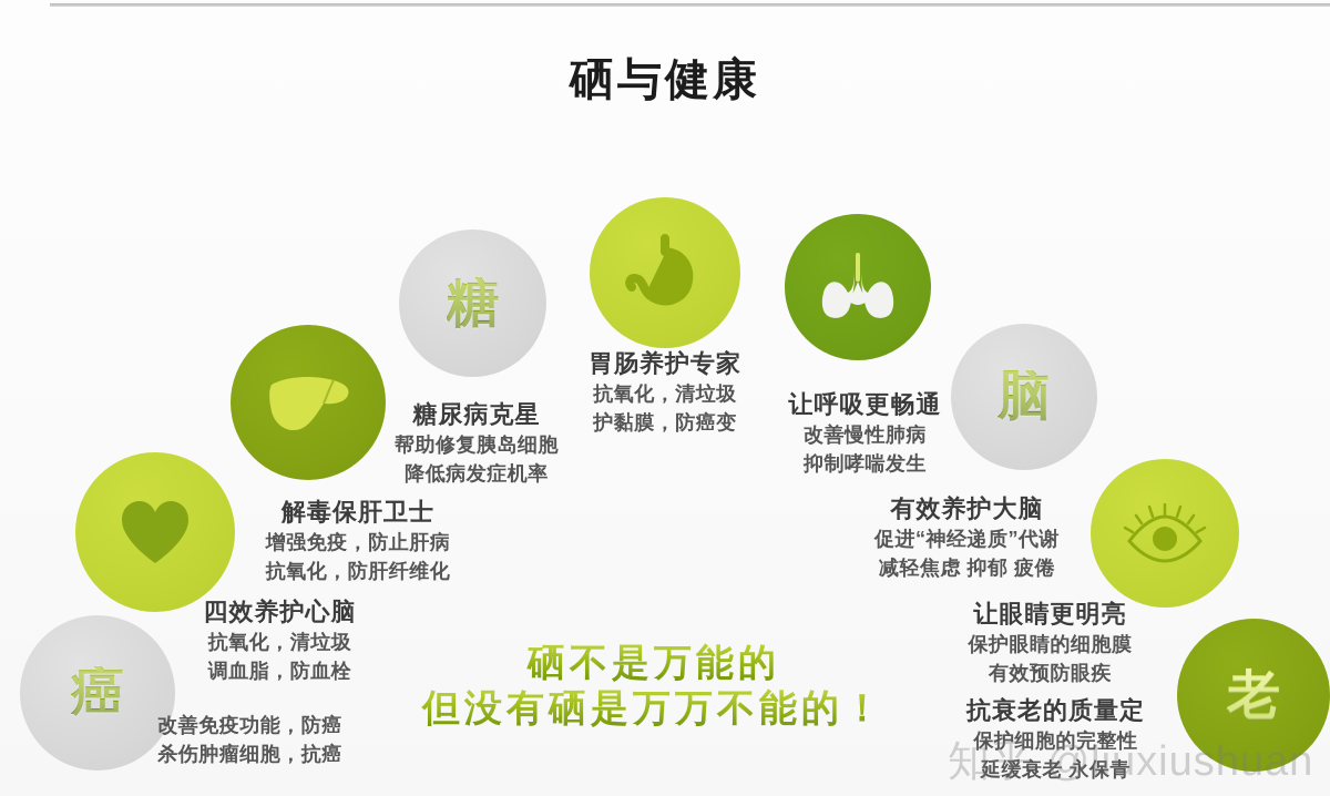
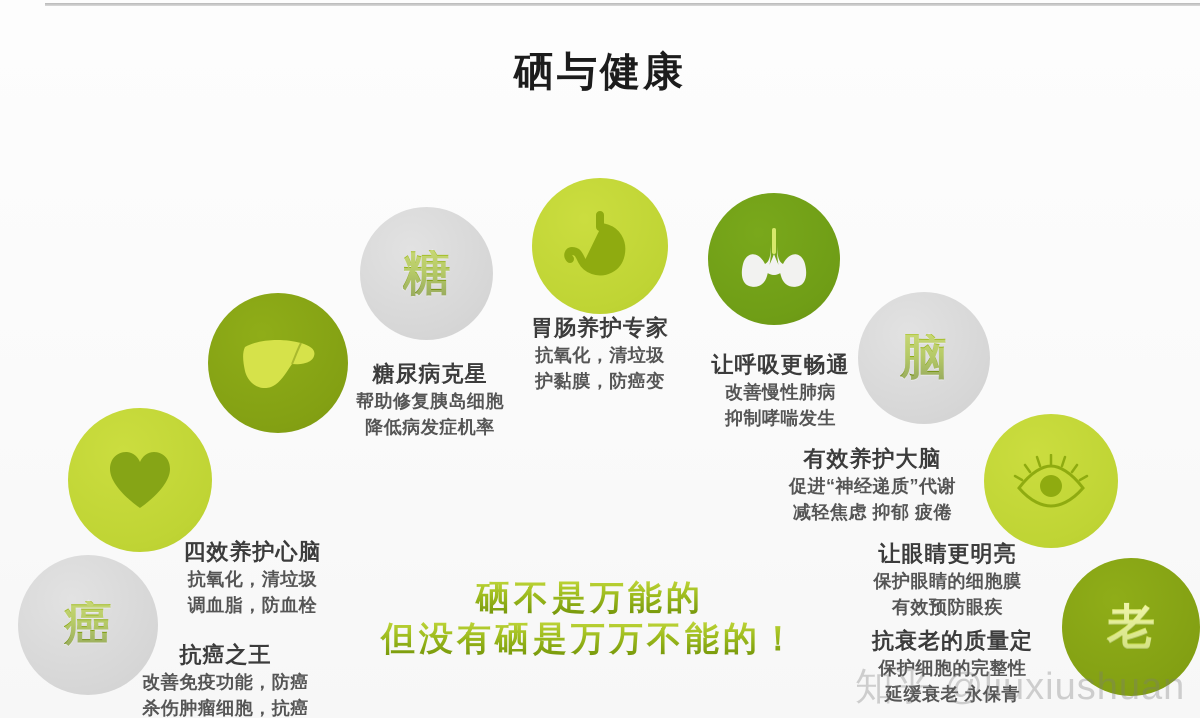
  硒与健康
  癌
  糖
  脑
  老
  糖尿病克星
  帮助修复胰岛细胞
  降低病发症机率
  胃肠养护专家
  抗氧化，清垃圾
  护黏膜，防癌变
  让呼吸更畅通
  改善慢性肺病
  抑制哮喘发生
- 解毒保肝卫士
- 增强免疫，防止肝病
- 抗氧化，防肝纤维化
  有效养护大脑
  促进“神经递质”代谢
  减轻焦虑 抑郁 疲倦
  四效养护心脑
  抗氧化，清垃圾
  调血脂，防血栓
  让眼睛更明亮
  保护眼睛的细胞膜
  有效预防眼疾
+ 抗癌之王
  改善免疫功能，防癌
  杀伤肿瘤细胞，抗癌
  抗衰老的质量定
  保护细胞的完整性
  延缓衰老 永保青
  硒不是万能的
  但没有硒是万万不能的！
  知乎 @liuxiushuan
